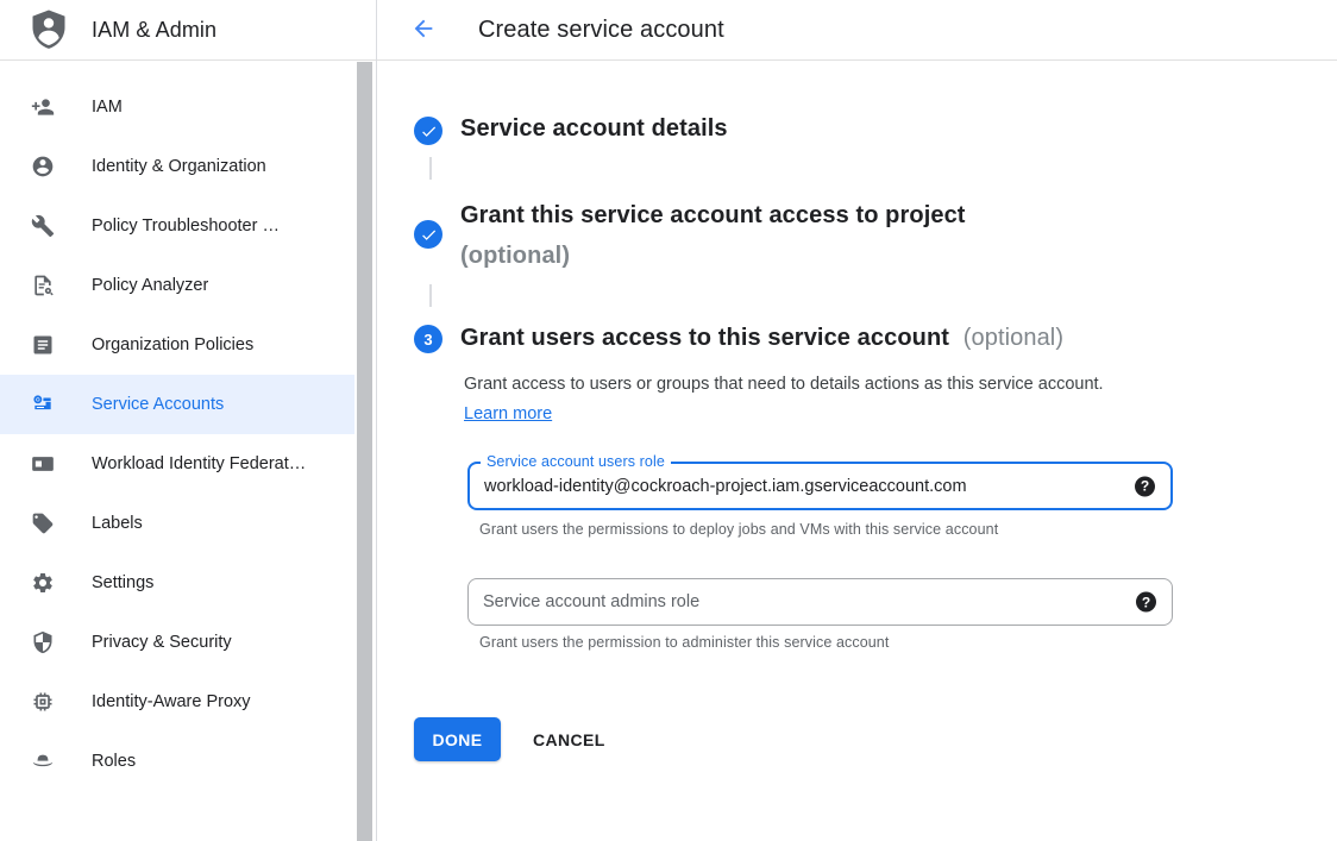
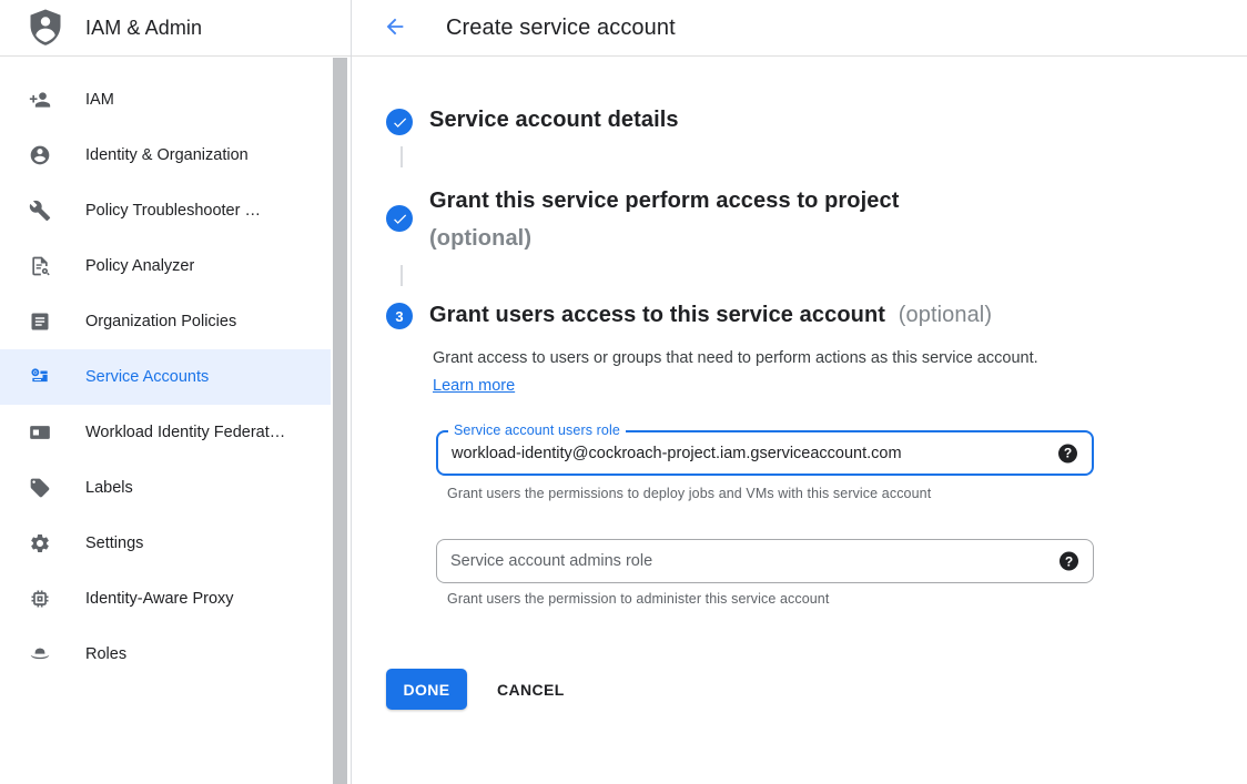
  IAM & Admin
  IAM
  Identity & Organization
  Policy Troubleshooter …
  Policy Analyzer
  Organization Policies
  Service Accounts
  Workload Identity Federat…
  Labels
  Settings
- Privacy & Security
  Identity-Aware Proxy
  Roles
  Create service account
  Service account details
- Grant this service account access to project
+ Grant this service perform access to project
  (optional)
  3
  Grant users access to this service account (optional)
- Grant access to users or groups that need to details actions as this service account. Learn more
+ Grant access to users or groups that need to perform actions as this service account. Learn more
  Service account users role
  workload-identity@cockroach-project.iam.gserviceaccount.com
  Grant users the permissions to deploy jobs and VMs with this service account
  Service account admins role
  Grant users the permission to administer this service account
  DONE
  CANCEL
